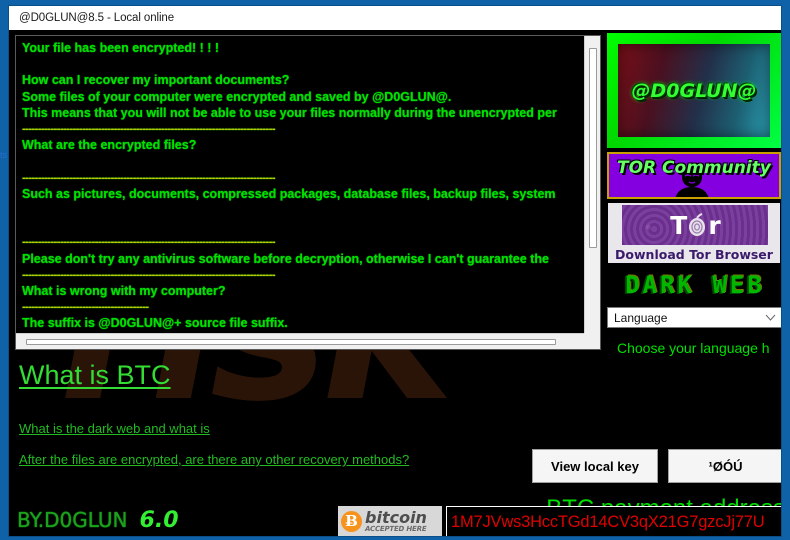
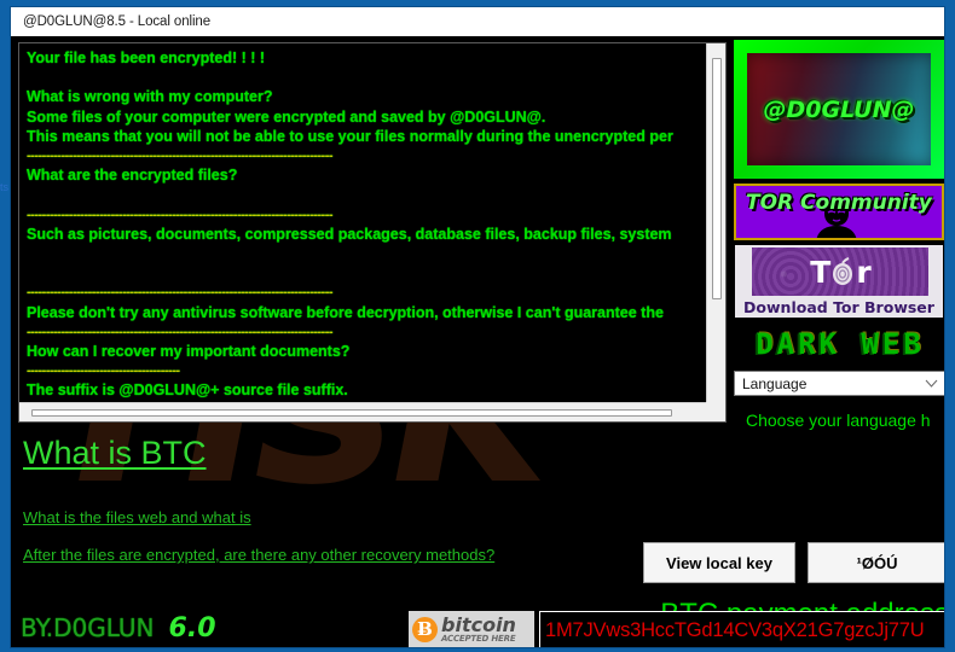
  ts
  @D0GLUN@8.5 - Local online
  Your file has been encrypted! ! ! !
- How can I recover my important documents?
+ What is wrong with my computer?
  Some files of your computer were encrypted and saved by @D0GLUN@.
  This means that you will not be able to use your files normally during the unencrypted per
  --------------------------------------------------------------------------------
  What are the encrypted files?
  --------------------------------------------------------------------------------
  Such as pictures, documents, compressed packages, database files, backup files, system
  --------------------------------------------------------------------------------
  Please don't try any antivirus software before decryption, otherwise I can't guarantee the
  --------------------------------------------------------------------------------
- What is wrong with my computer?
+ How can I recover my important documents?
  ----------------------------------------
  The suffix is @D0GLUN@+ source file suffix.
  @D0GLUN@
  TOR Community
  T
  r
  Download Tor Browser
  DARK WEB
  Language
  Choose your language h
  What is BTC
- What is the dark web and what is
+ What is the files web and what is
  After the files are encrypted, are there any other recovery methods?
  View local key
  ¹ØÓÚ
  BY.D0GLUN
  6.0
  Ƀ
  bitcoin
  ACCEPTED HERE
  1M7JVws3HccTGd14CV3qX21G7gzcJj77U
